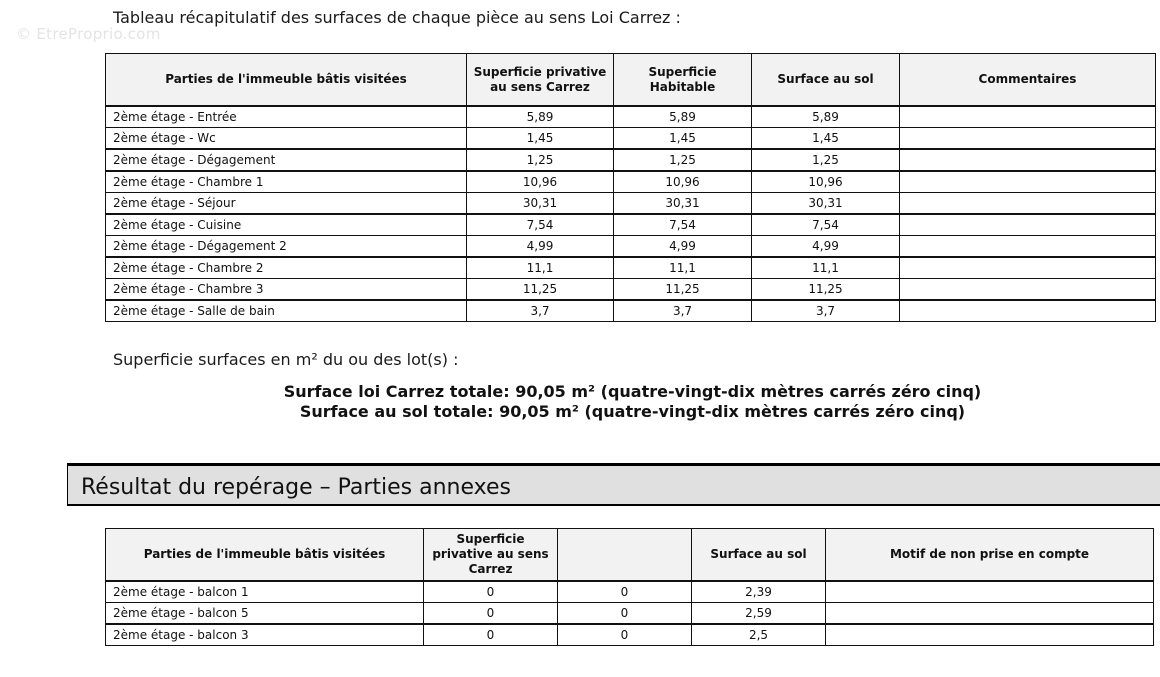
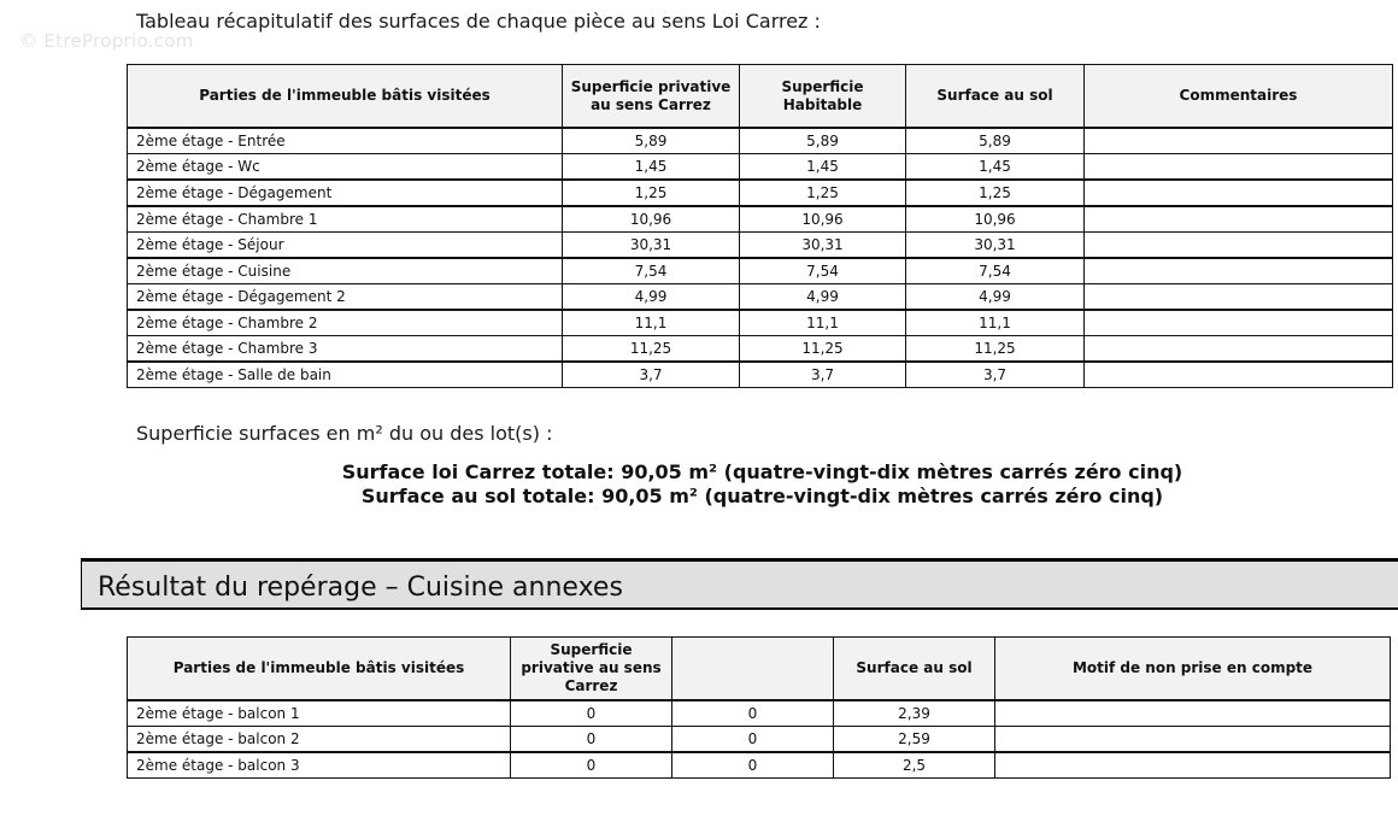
  © EtreProprio.com
  Tableau récapitulatif des surfaces de chaque pièce au sens Loi Carrez :
  Parties de l'immeuble bâtis visitées	Superficie privative au sens Carrez	Superficie Habitable	Surface au sol	Commentaires
  2ème étage - Entrée	5,89	5,89	5,89
  2ème étage - Wc	1,45	1,45	1,45
  2ème étage - Dégagement	1,25	1,25	1,25
  2ème étage - Chambre 1	10,96	10,96	10,96
  2ème étage - Séjour	30,31	30,31	30,31
  2ème étage - Cuisine	7,54	7,54	7,54
  2ème étage - Dégagement 2	4,99	4,99	4,99
  2ème étage - Chambre 2	11,1	11,1	11,1
  2ème étage - Chambre 3	11,25	11,25	11,25
  2ème étage - Salle de bain	3,7	3,7	3,7
  Superficie surfaces en m² du ou des lot(s) :
  Surface loi Carrez totale: 90,05 m² (quatre-vingt-dix mètres carrés zéro cinq)
  Surface au sol totale: 90,05 m² (quatre-vingt-dix mètres carrés zéro cinq)
- Résultat du repérage – Parties annexes
+ Résultat du repérage – Cuisine annexes
  Parties de l'immeuble bâtis visitées	Superficie privative au sens Carrez		Surface au sol	Motif de non prise en compte
  2ème étage - balcon 1	0	0	2,39
- 2ème étage - balcon 5	0	0	2,59
+ 2ème étage - balcon 2	0	0	2,59
  2ème étage - balcon 3	0	0	2,5
